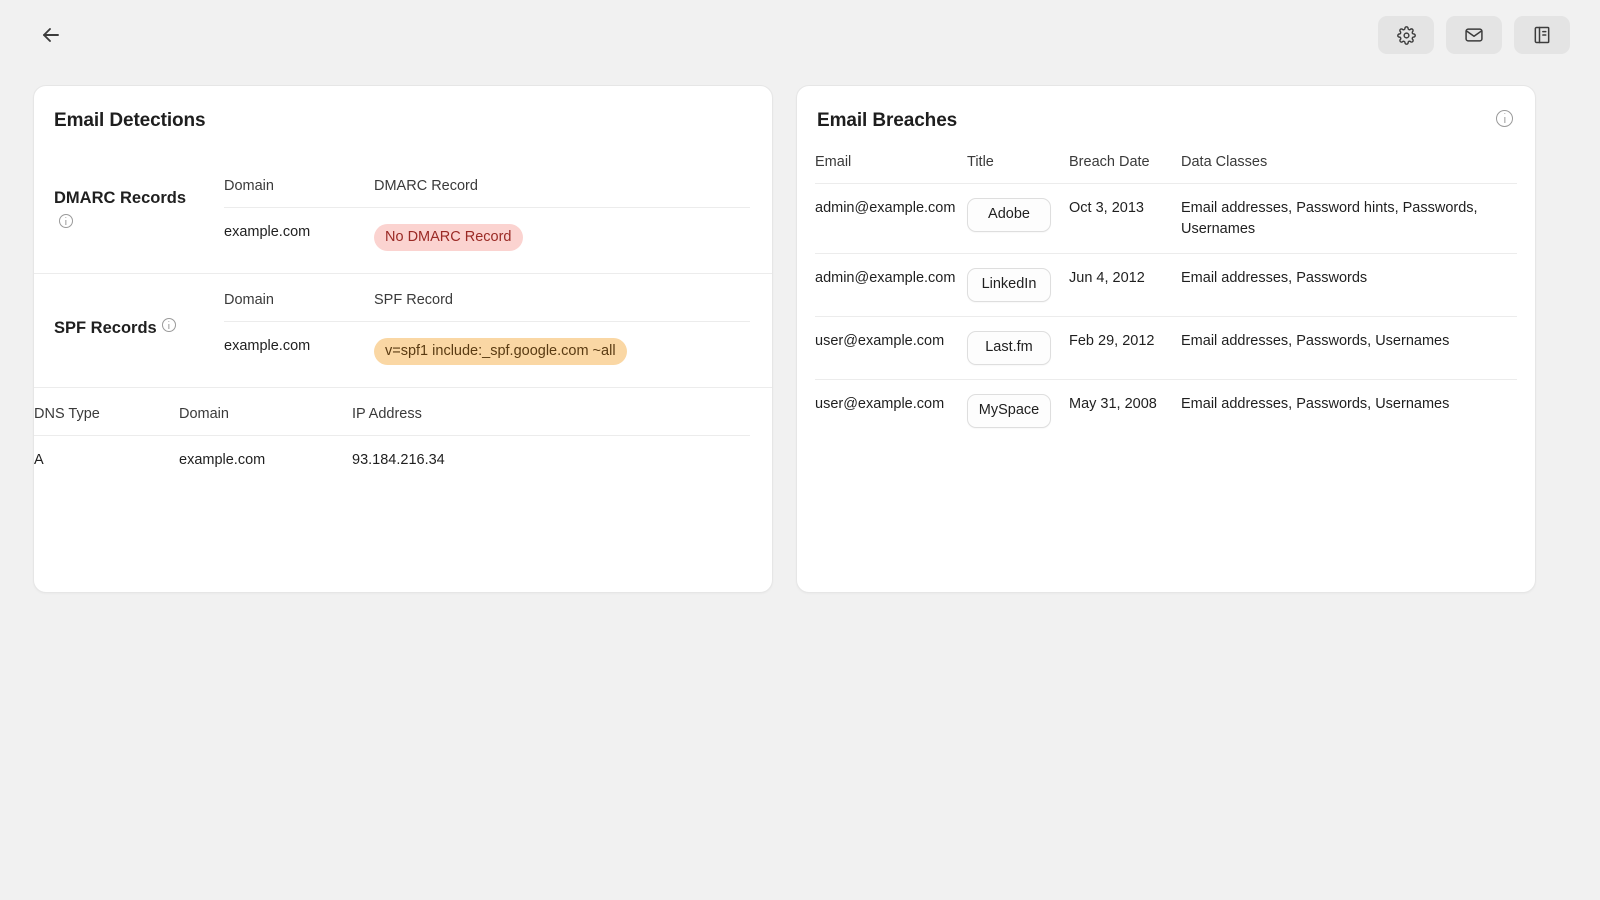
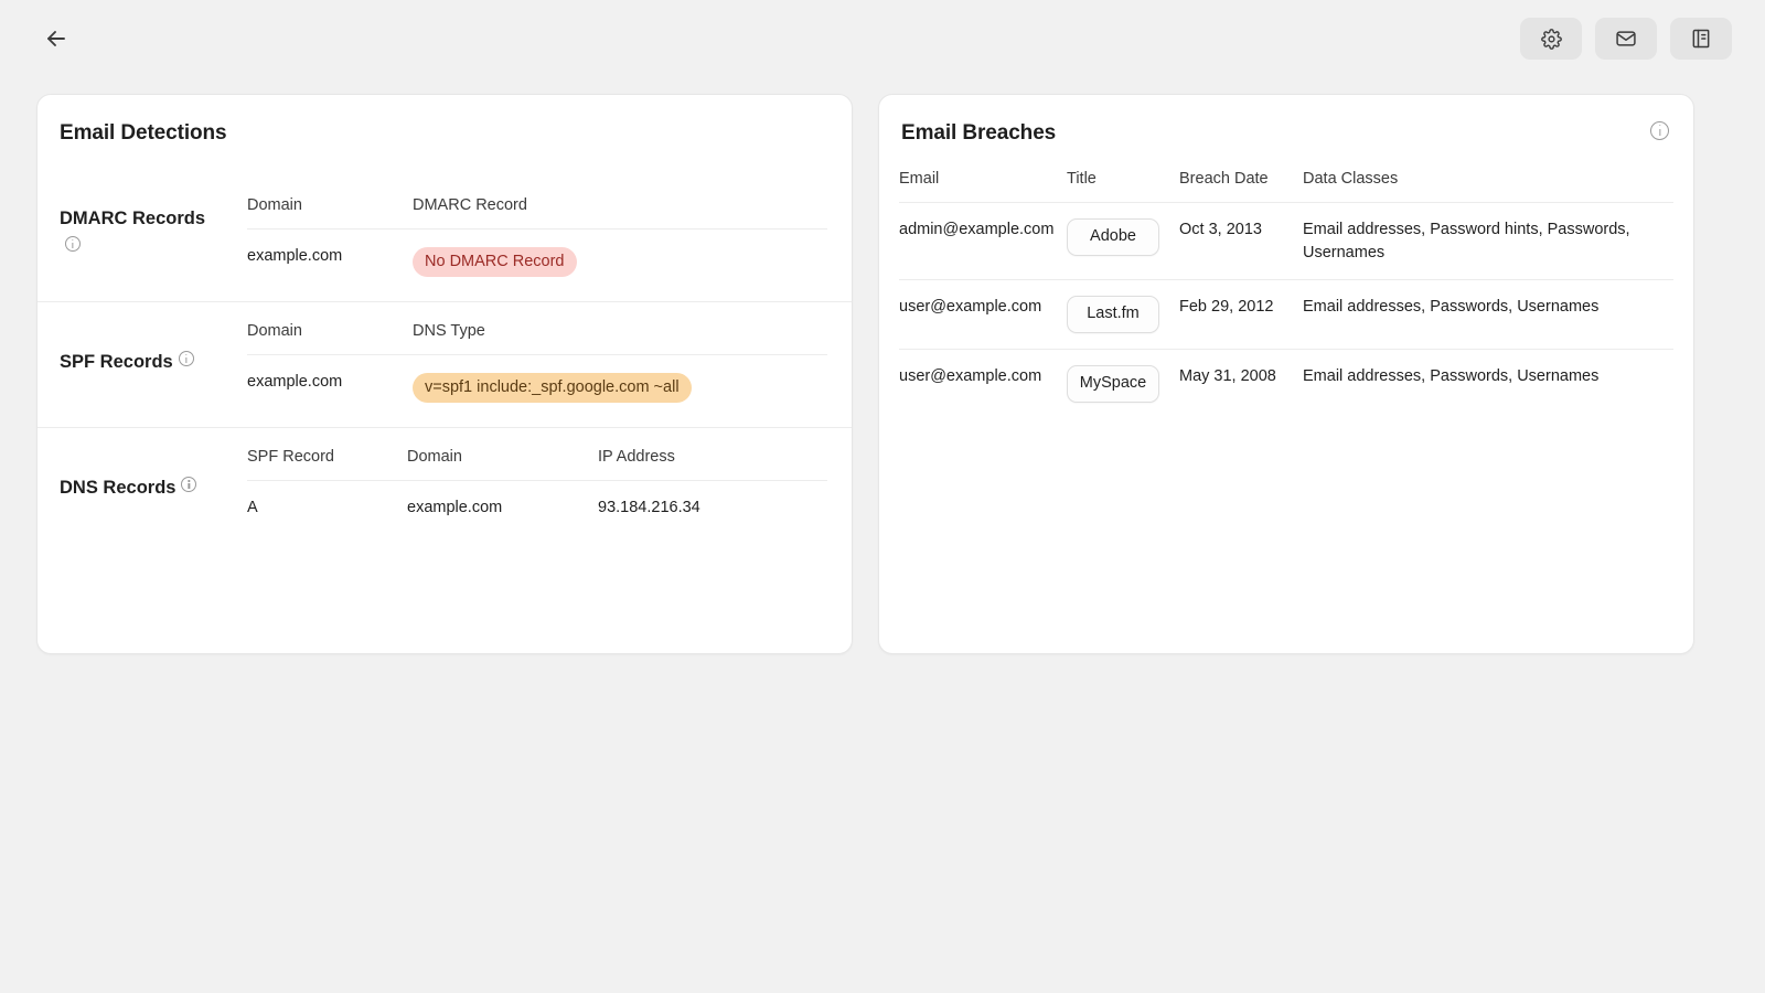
  Email Detections
  DMARC Records
  Domain	DMARC Record
  example.com	No DMARC Record
  SPF Records
- Domain	SPF Record
+ Domain	DNS Type
  example.com	v=spf1 include:_spf.google.com ~all
+ DNS Records
- DNS Type	Domain	IP Address
+ SPF Record	Domain	IP Address
  A	example.com	93.184.216.34
  Email Breaches
  Email	Title	Breach Date	Data Classes
  admin@example.com	Adobe	Oct 3, 2013	Email addresses, Password hints, Passwords, Usernames
- admin@example.com	LinkedIn	Jun 4, 2012	Email addresses, Passwords
  user@example.com	Last.fm	Feb 29, 2012	Email addresses, Passwords, Usernames
  user@example.com	MySpace	May 31, 2008	Email addresses, Passwords, Usernames
